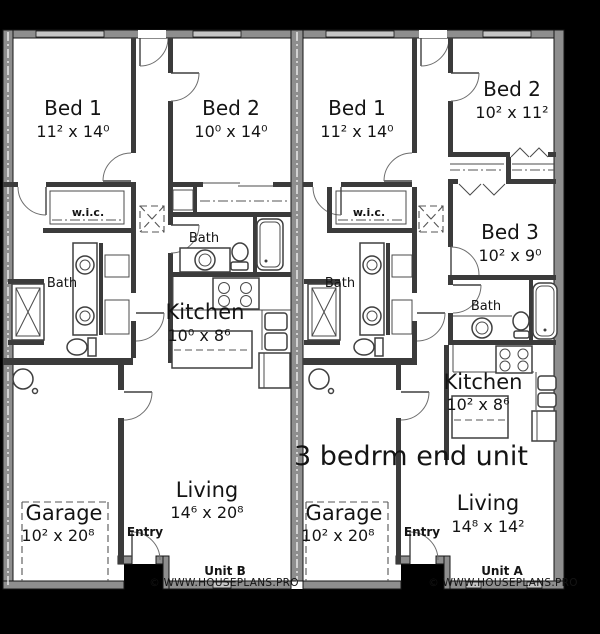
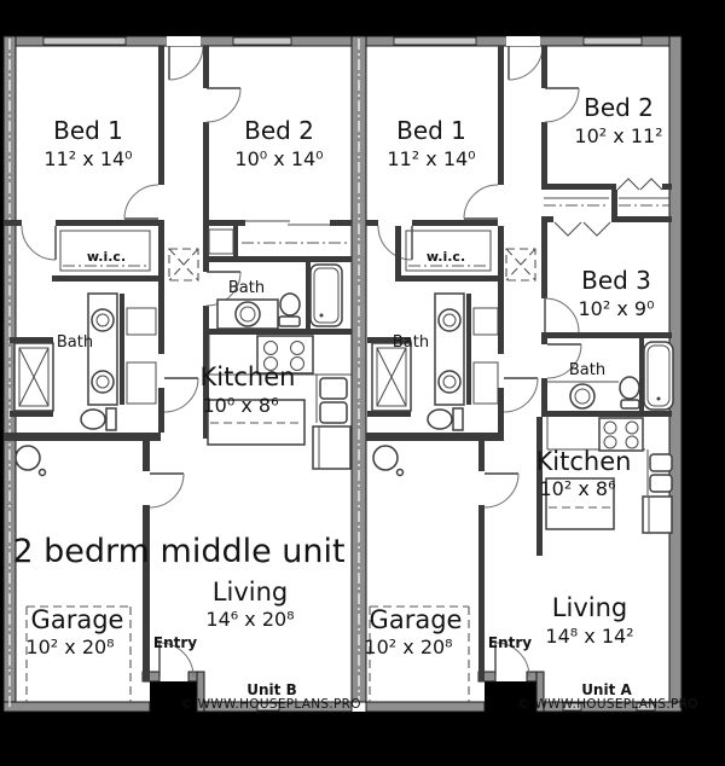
  Bed 1
  11² x 14⁰
  Bed 2
  10⁰ x 14⁰
  w.i.c.
  Bath
  Bath
  Kitchen
  10⁰ x 8⁶
+ 2 bedrm middle unit
  Living
  14⁶ x 20⁸
  Garage
  10² x 20⁸
  Entry
  Unit B
  © WWW.HOUSEPLANS.PRO
  Bed 1
  11² x 14⁰
  Bed 2
  10² x 11²
  Bed 3
  10² x 9⁰
  w.i.c.
  Bath
  Bath
  Kitchen
  10² x 8⁶
- 3 bedrm end unit
  Living
  14⁸ x 14²
  Garage
  10² x 20⁸
  Entry
  Unit A
  © WWW.HOUSEPLANS.PRO
